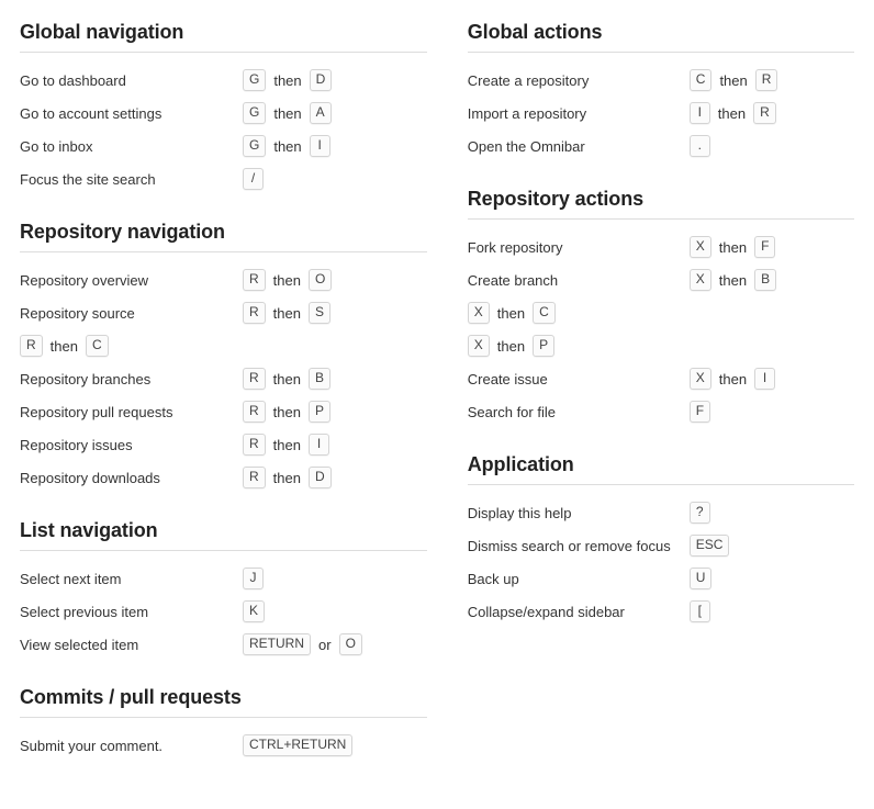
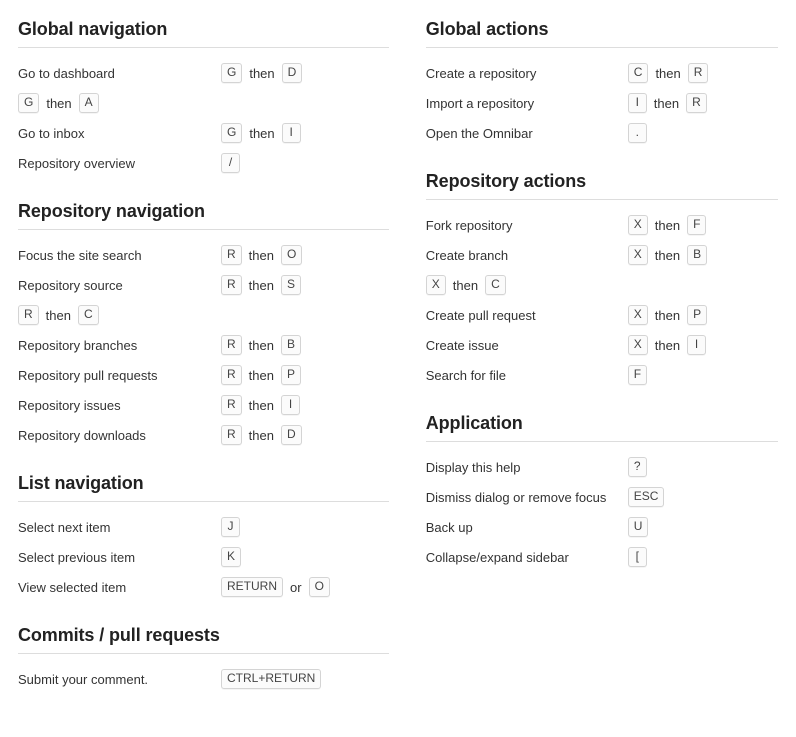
  Global navigation
  Go to dashboard
  G
  then
  D
- Go to account settings
  G
  then
  A
  Go to inbox
  G
  then
  I
- Focus the site search
+ Repository overview
  /
  Repository navigation
- Repository overview
+ Focus the site search
  R
  then
  O
  Repository source
  R
  then
  S
  R
  then
  C
  Repository branches
  R
  then
  B
  Repository pull requests
  R
  then
  P
  Repository issues
  R
  then
  I
  Repository downloads
  R
  then
  D
  List navigation
  Select next item
  J
  Select previous item
  K
  View selected item
  RETURN
  or
  O
  Commits / pull requests
  Submit your comment.
  CTRL+RETURN
  Global actions
  Create a repository
  C
  then
  R
  Import a repository
  I
  then
  R
  Open the Omnibar
  .
  Repository actions
  Fork repository
  X
  then
  F
  Create branch
  X
  then
  B
  X
  then
  C
+ Create pull request
  X
  then
  P
  Create issue
  X
  then
  I
  Search for file
  F
  Application
  Display this help
  ?
- Dismiss search or remove focus
+ Dismiss dialog or remove focus
  ESC
  Back up
  U
  Collapse/expand sidebar
  [
